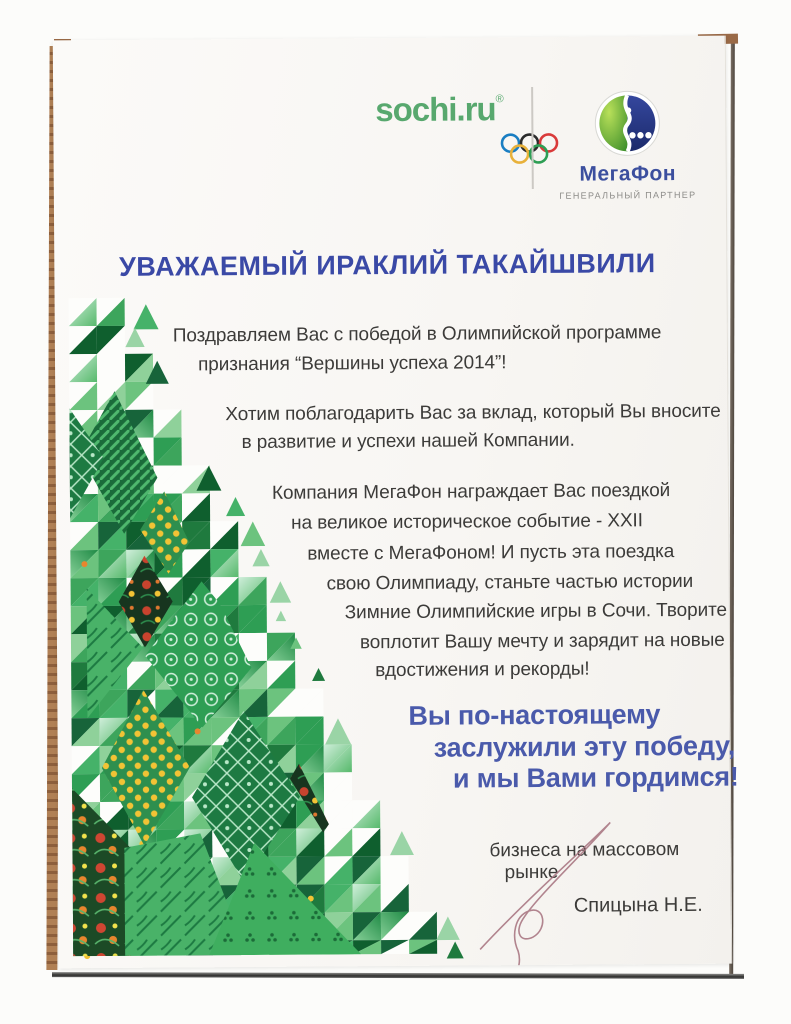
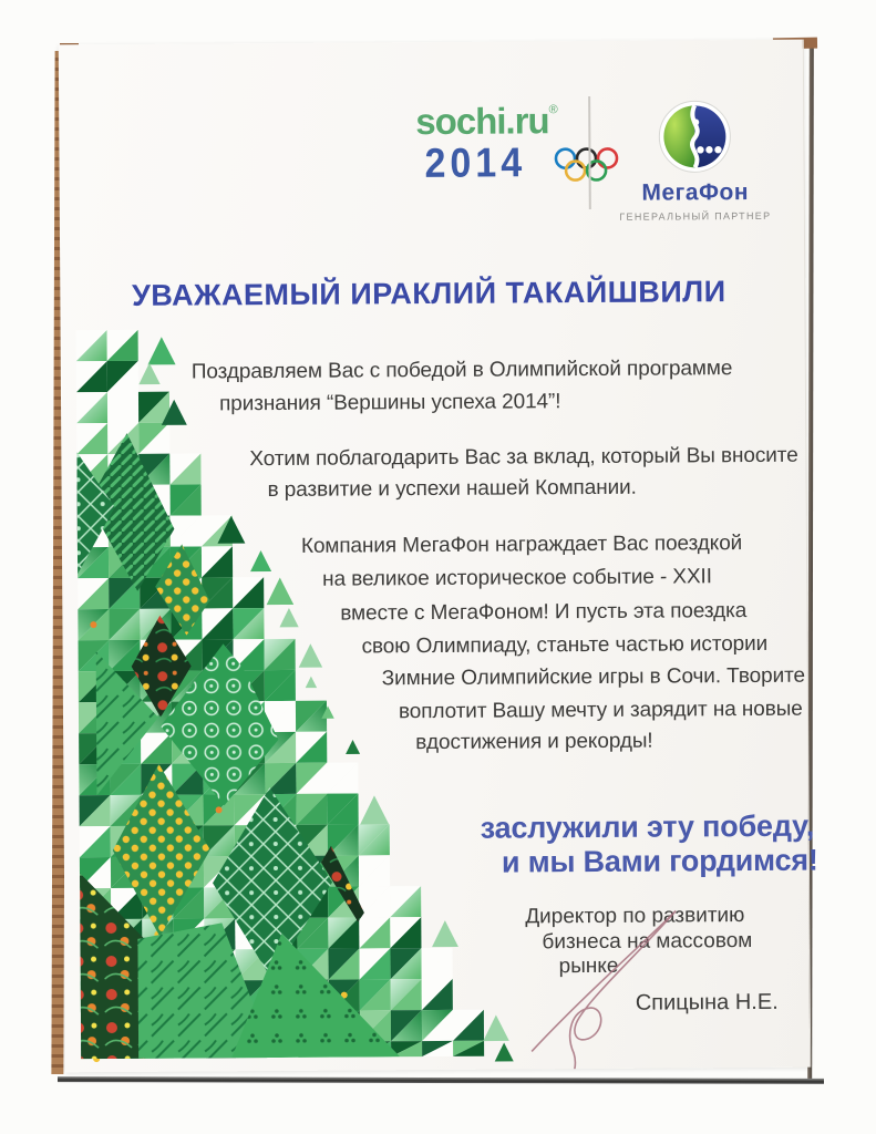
  sochi.ru®
+ 2014
  МегаФон
  ГЕНЕРАЛЬНЫЙ ПАРТНЕР
  УВАЖАЕМЫЙ ИРАКЛИЙ ТАКАЙШВИЛИ
  Поздравляем Вас с победой в Олимпийской программе
  признания “Вершины успеха 2014”!
  Хотим поблагодарить Вас за вклад, который Вы вносите
  в развитие и успехи нашей Компании.
  Компания МегаФон награждает Вас поездкой
  на великое историческое событие - XXII
  вместе с МегаФоном! И пусть эта поездка
  свою Олимпиаду, станьте частью истории
  Зимние Олимпийские игры в Сочи. Творите
  воплотит Вашу мечту и зарядит на новые
  вдостижения и рекорды!
- Вы по-настоящему
  заслужили эту победу,
  и мы Вами гордимся!
+ Директор по развитию
  бизнеса на массовом
  рынке
  Спицына Н.Е.
